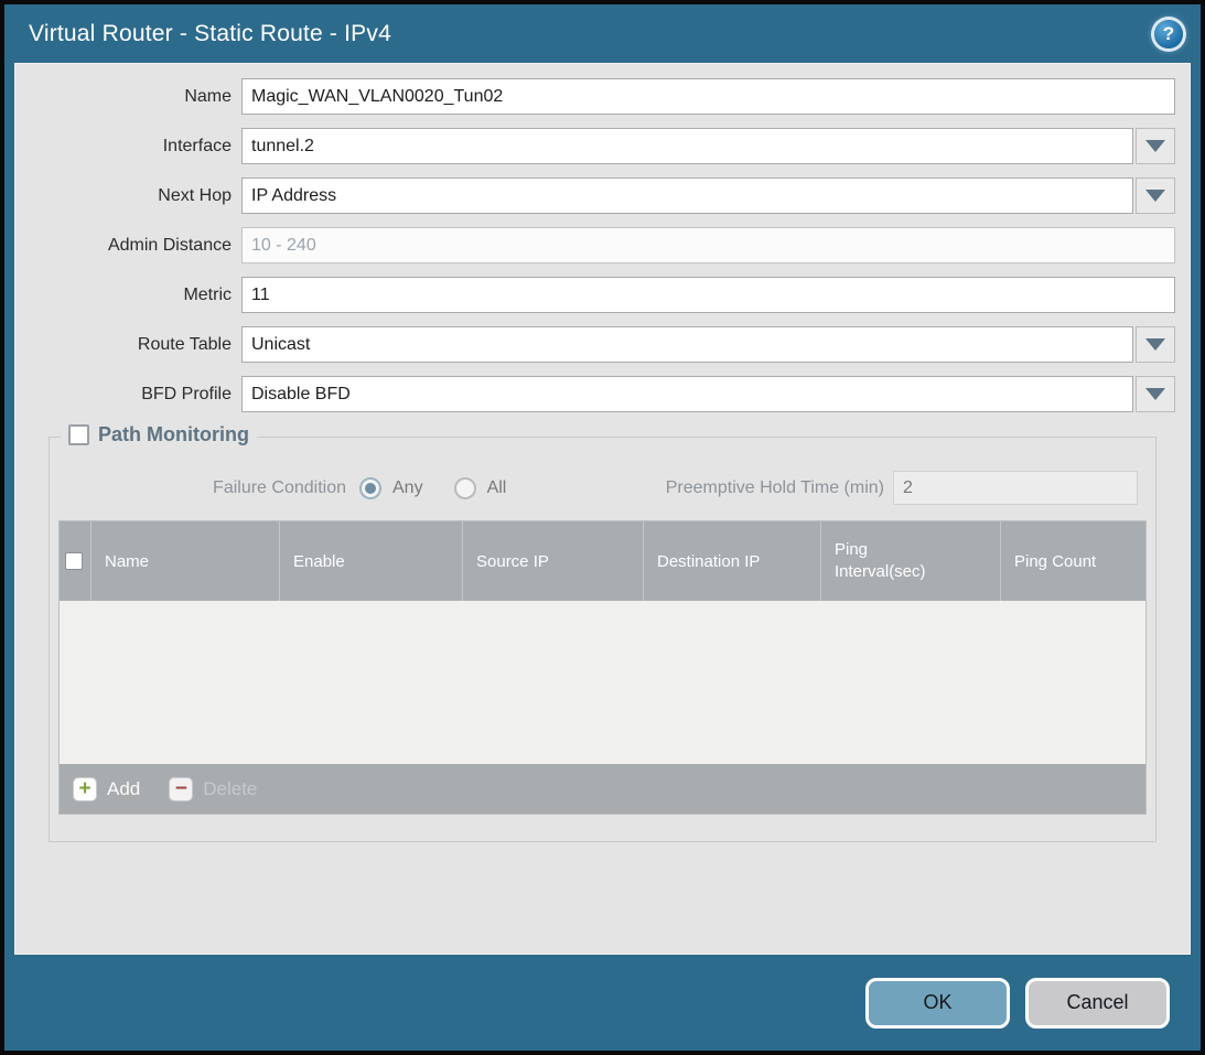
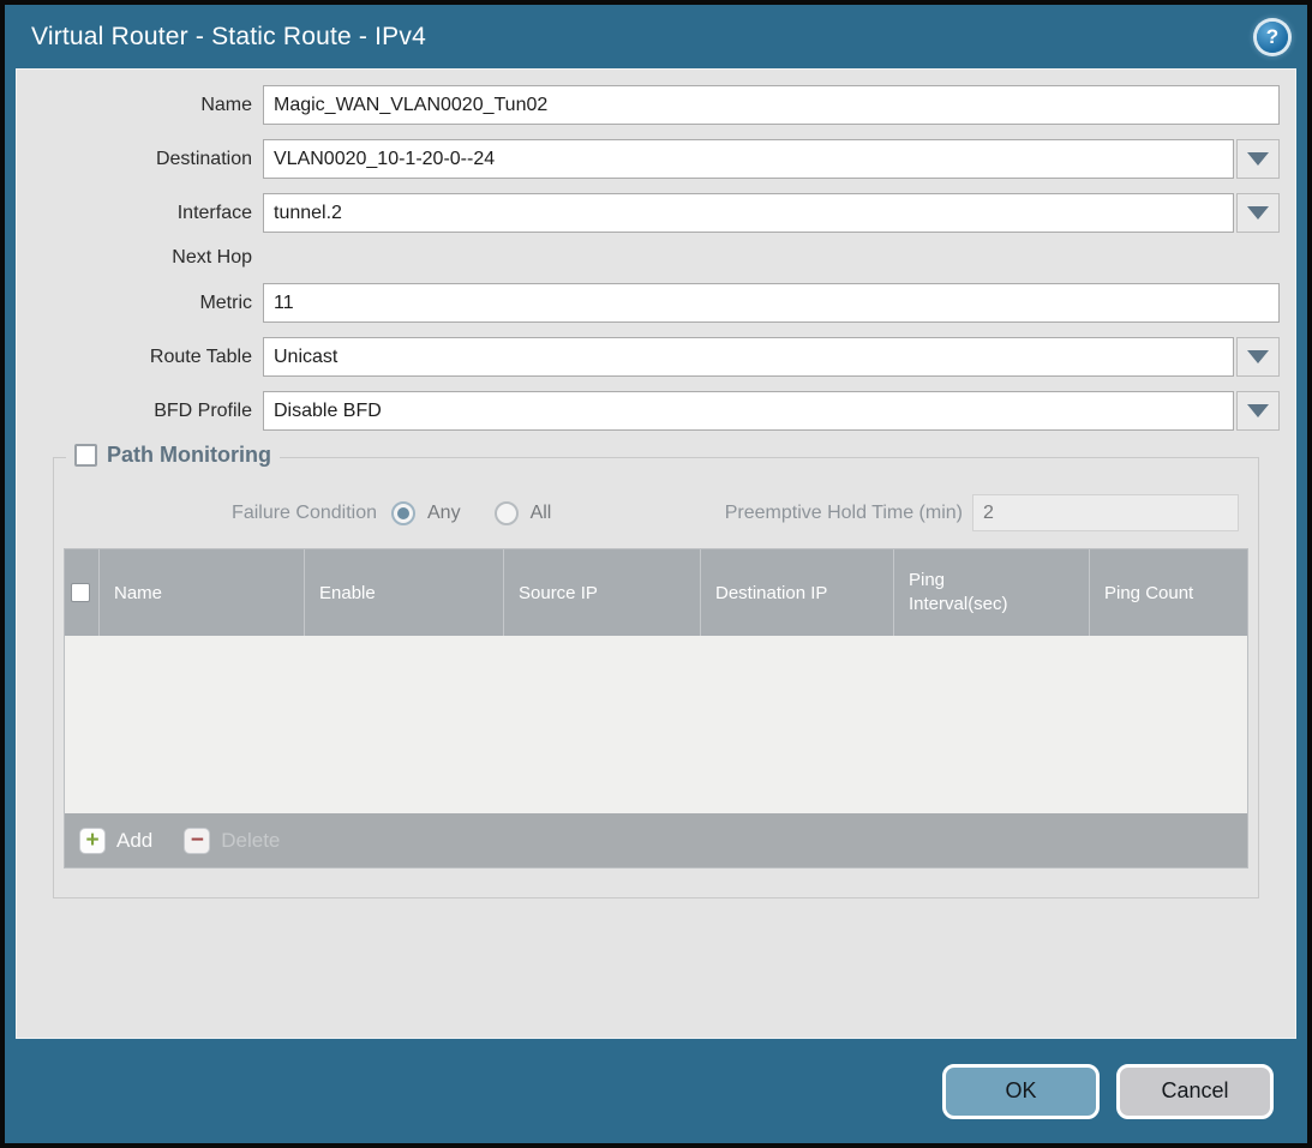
  Virtual Router - Static Route - IPv4
  ?
  Name
  Magic_WAN_VLAN0020_Tun02
+ Destination
+ VLAN0020_10-1-20-0--24
  Interface
  tunnel.2
  Next Hop
- IP Address
- Admin Distance
- 10 - 240
  Metric
  11
  Route Table
  Unicast
  BFD Profile
  Disable BFD
  Path Monitoring
  Failure Condition
  Any
  All
  Preemptive Hold Time (min)
  2
  Name
  Enable
  Source IP
  Destination IP
  Ping Interval(sec)
  Ping Count
  +
  Add
  −
  Delete
  OK
  Cancel
